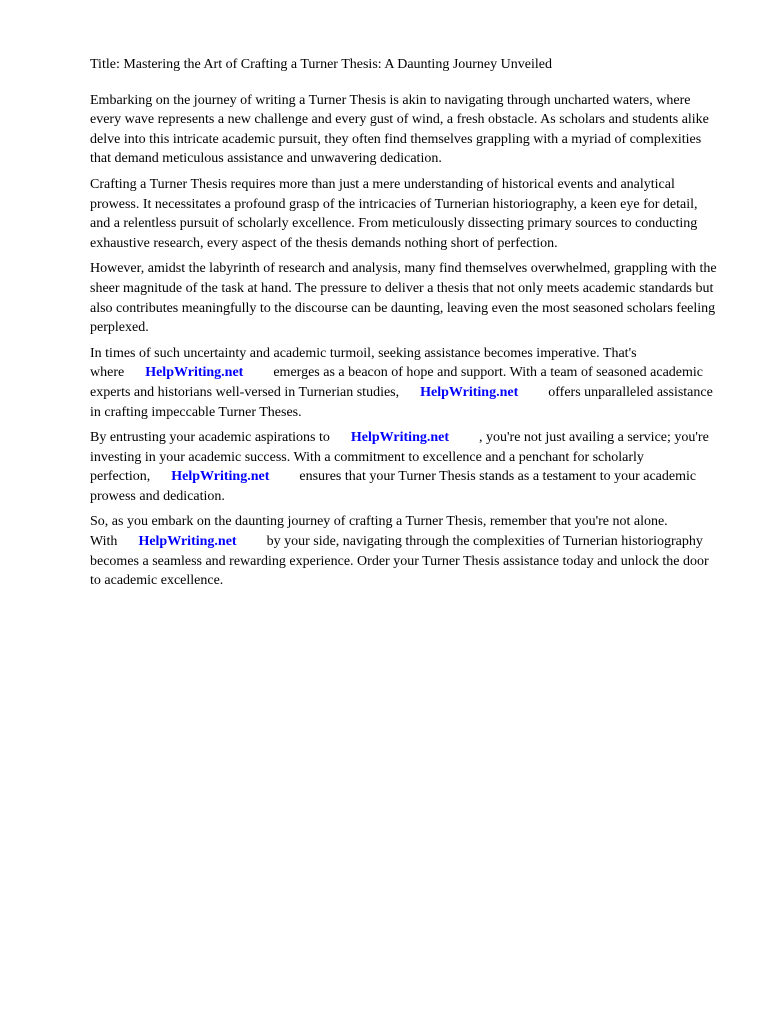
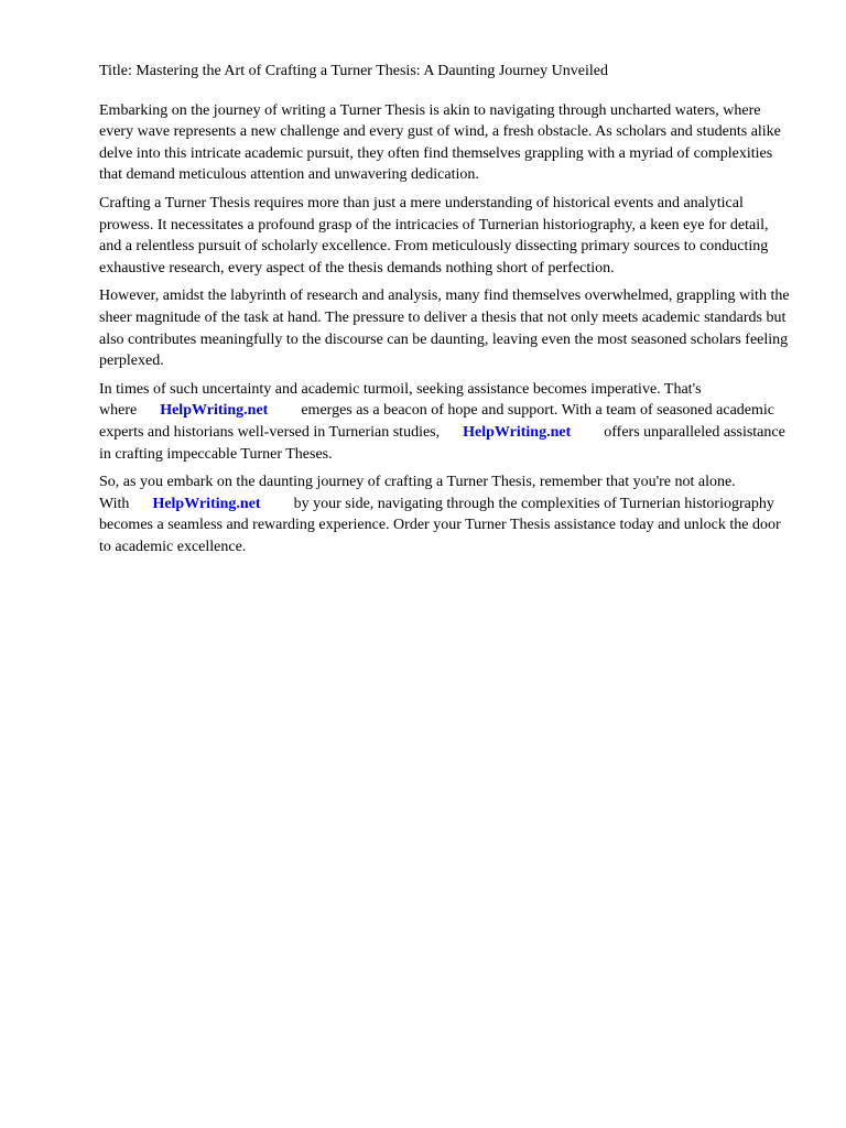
  Title: Mastering the Art of Crafting a Turner Thesis: A Daunting Journey Unveiled
- Embarking on the journey of writing a Turner Thesis is akin to navigating through uncharted waters, where every wave represents a new challenge and every gust of wind, a fresh obstacle. As scholars and students alike delve into this intricate academic pursuit, they often find themselves grappling with a myriad of complexities that demand meticulous assistance and unwavering dedication.
+ Embarking on the journey of writing a Turner Thesis is akin to navigating through uncharted waters, where every wave represents a new challenge and every gust of wind, a fresh obstacle. As scholars and students alike delve into this intricate academic pursuit, they often find themselves grappling with a myriad of complexities that demand meticulous attention and unwavering dedication.
  Crafting a Turner Thesis requires more than just a mere understanding of historical events and analytical prowess. It necessitates a profound grasp of the intricacies of Turnerian historiography, a keen eye for detail, and a relentless pursuit of scholarly excellence. From meticulously dissecting primary sources to conducting exhaustive research, every aspect of the thesis demands nothing short of perfection.
  However, amidst the labyrinth of research and analysis, many find themselves overwhelmed, grappling with the sheer magnitude of the task at hand. The pressure to deliver a thesis that not only meets academic standards but also contributes meaningfully to the discourse can be daunting, leaving even the most seasoned scholars feeling perplexed.
  In times of such uncertainty and academic turmoil, seeking assistance becomes imperative. That's where HelpWriting.net emerges as a beacon of hope and support. With a team of seasoned academic experts and historians well-versed in Turnerian studies, HelpWriting.net offers unparalleled assistance in crafting impeccable Turner Theses.
- By entrusting your academic aspirations to HelpWriting.net , you're not just availing a service; you're investing in your academic success. With a commitment to excellence and a penchant for scholarly perfection, HelpWriting.net ensures that your Turner Thesis stands as a testament to your academic prowess and dedication.
  So, as you embark on the daunting journey of crafting a Turner Thesis, remember that you're not alone. With HelpWriting.net by your side, navigating through the complexities of Turnerian historiography becomes a seamless and rewarding experience. Order your Turner Thesis assistance today and unlock the door to academic excellence.
